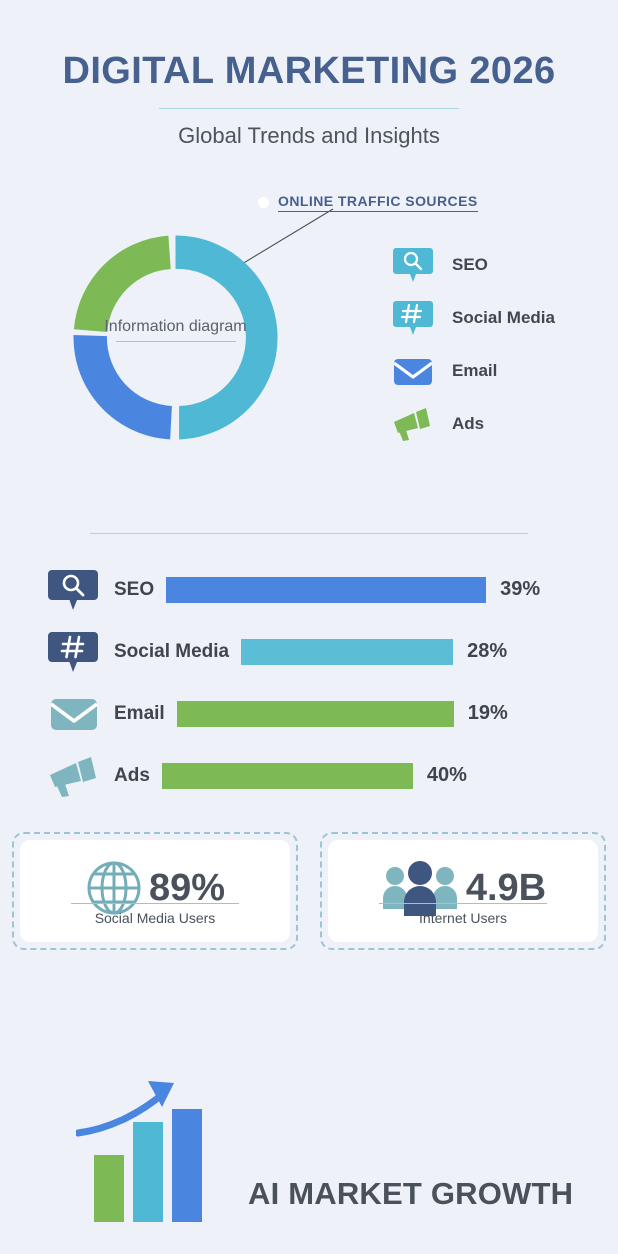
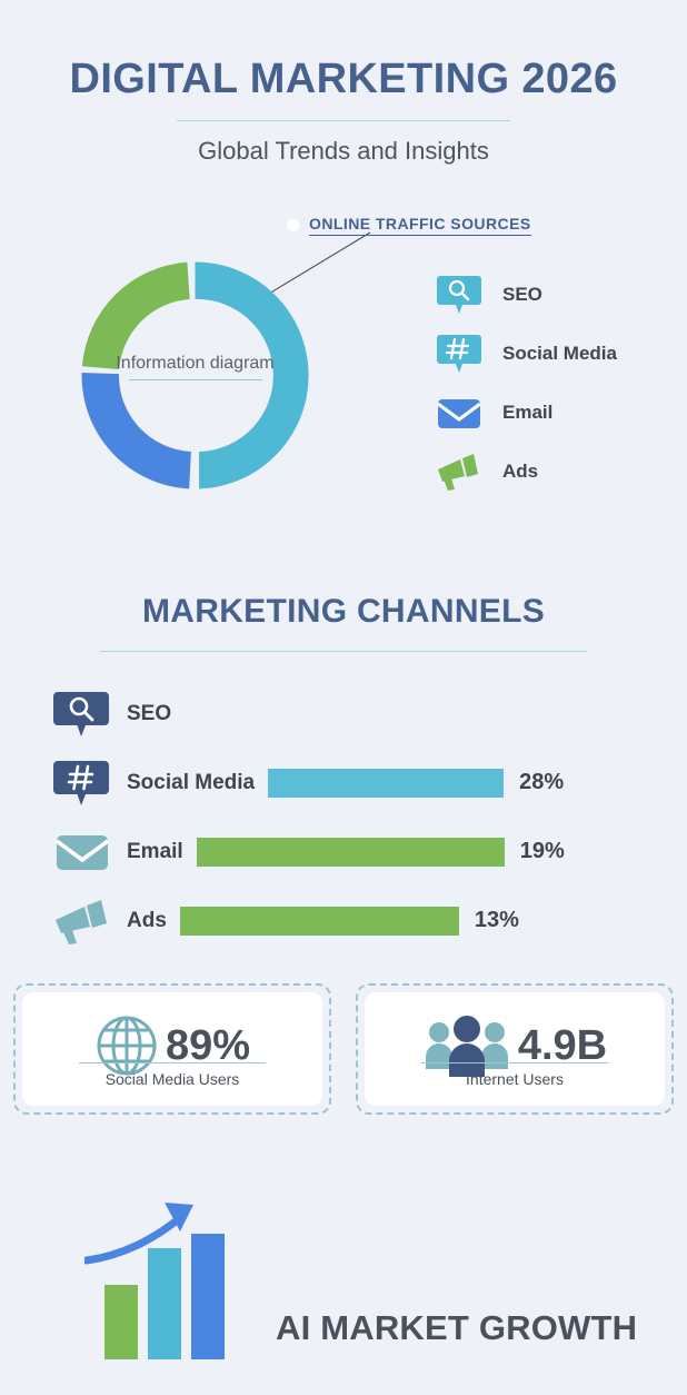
  DIGITAL MARKETING 2026
  Global Trends and Insights
  ONLINE TRAFFIC SOURCES
  Information diagram
  SEO
  Social Media
  Email
  Ads
+ MARKETING CHANNELS
  SEO
- 39%
  Social Media
  28%
  Email
  19%
  Ads
- 40%
+ 13%
  89%
  Social Media Users
  4.9B
  Internet Users
  AI MARKET GROWTH
